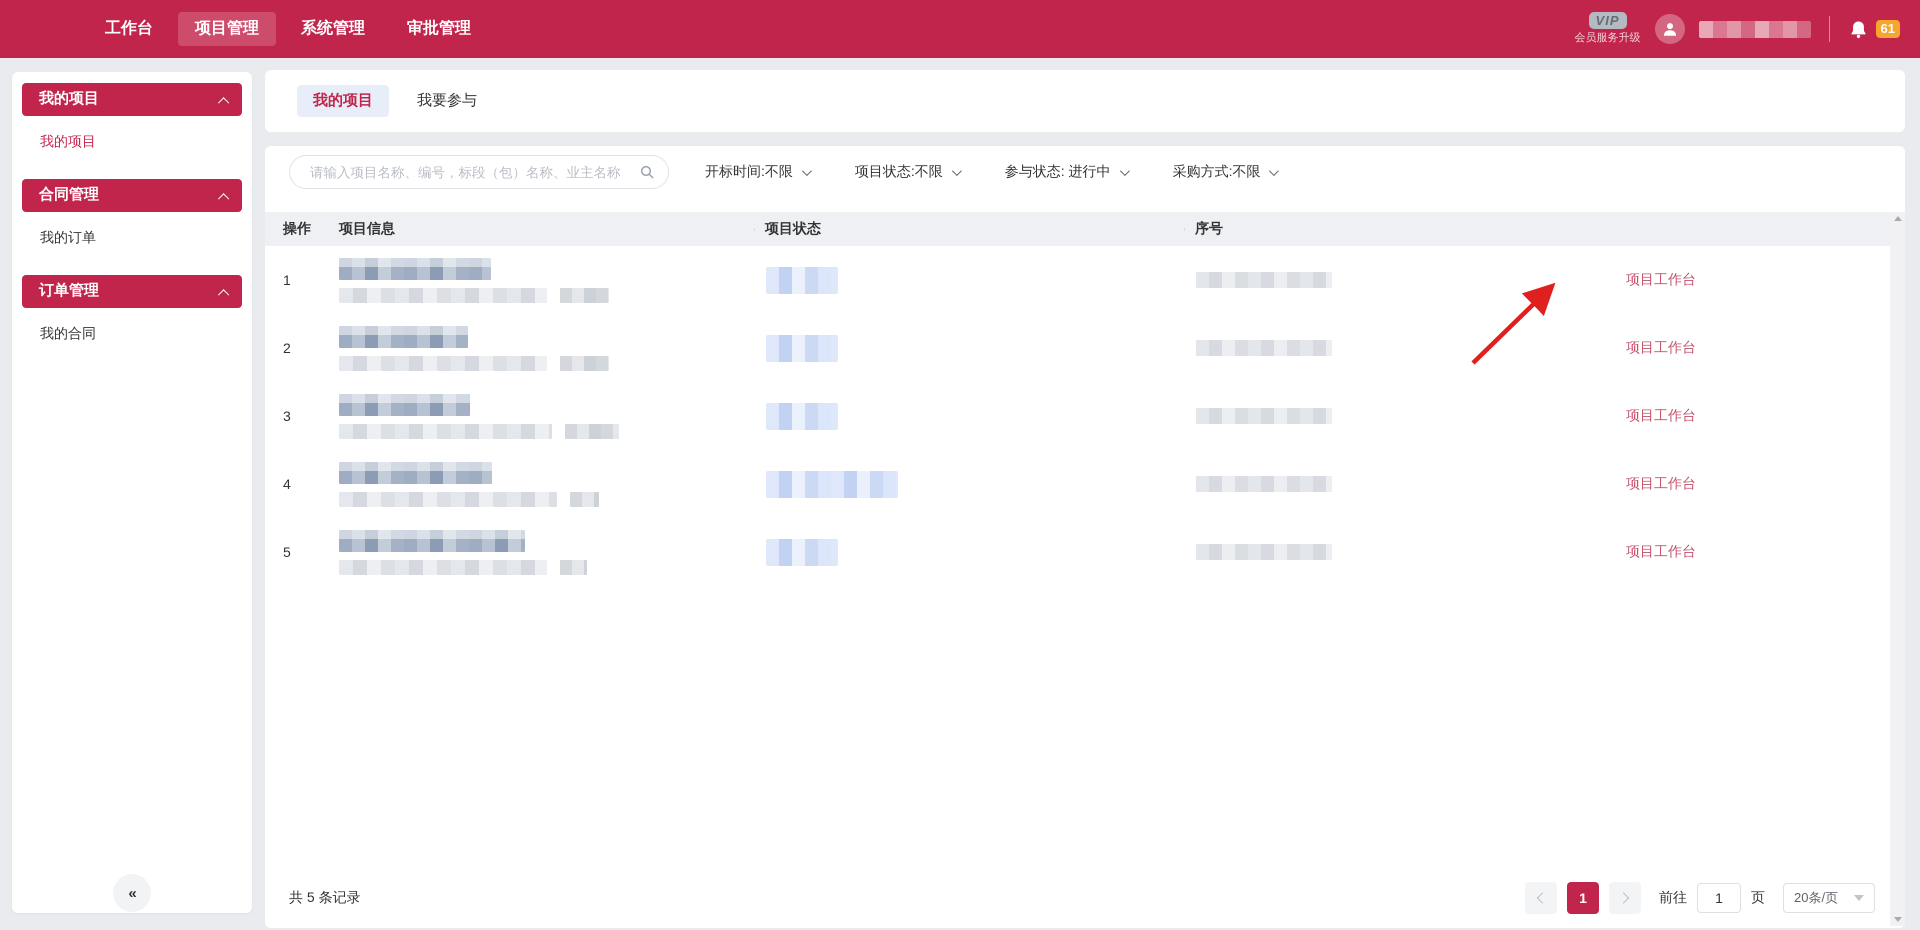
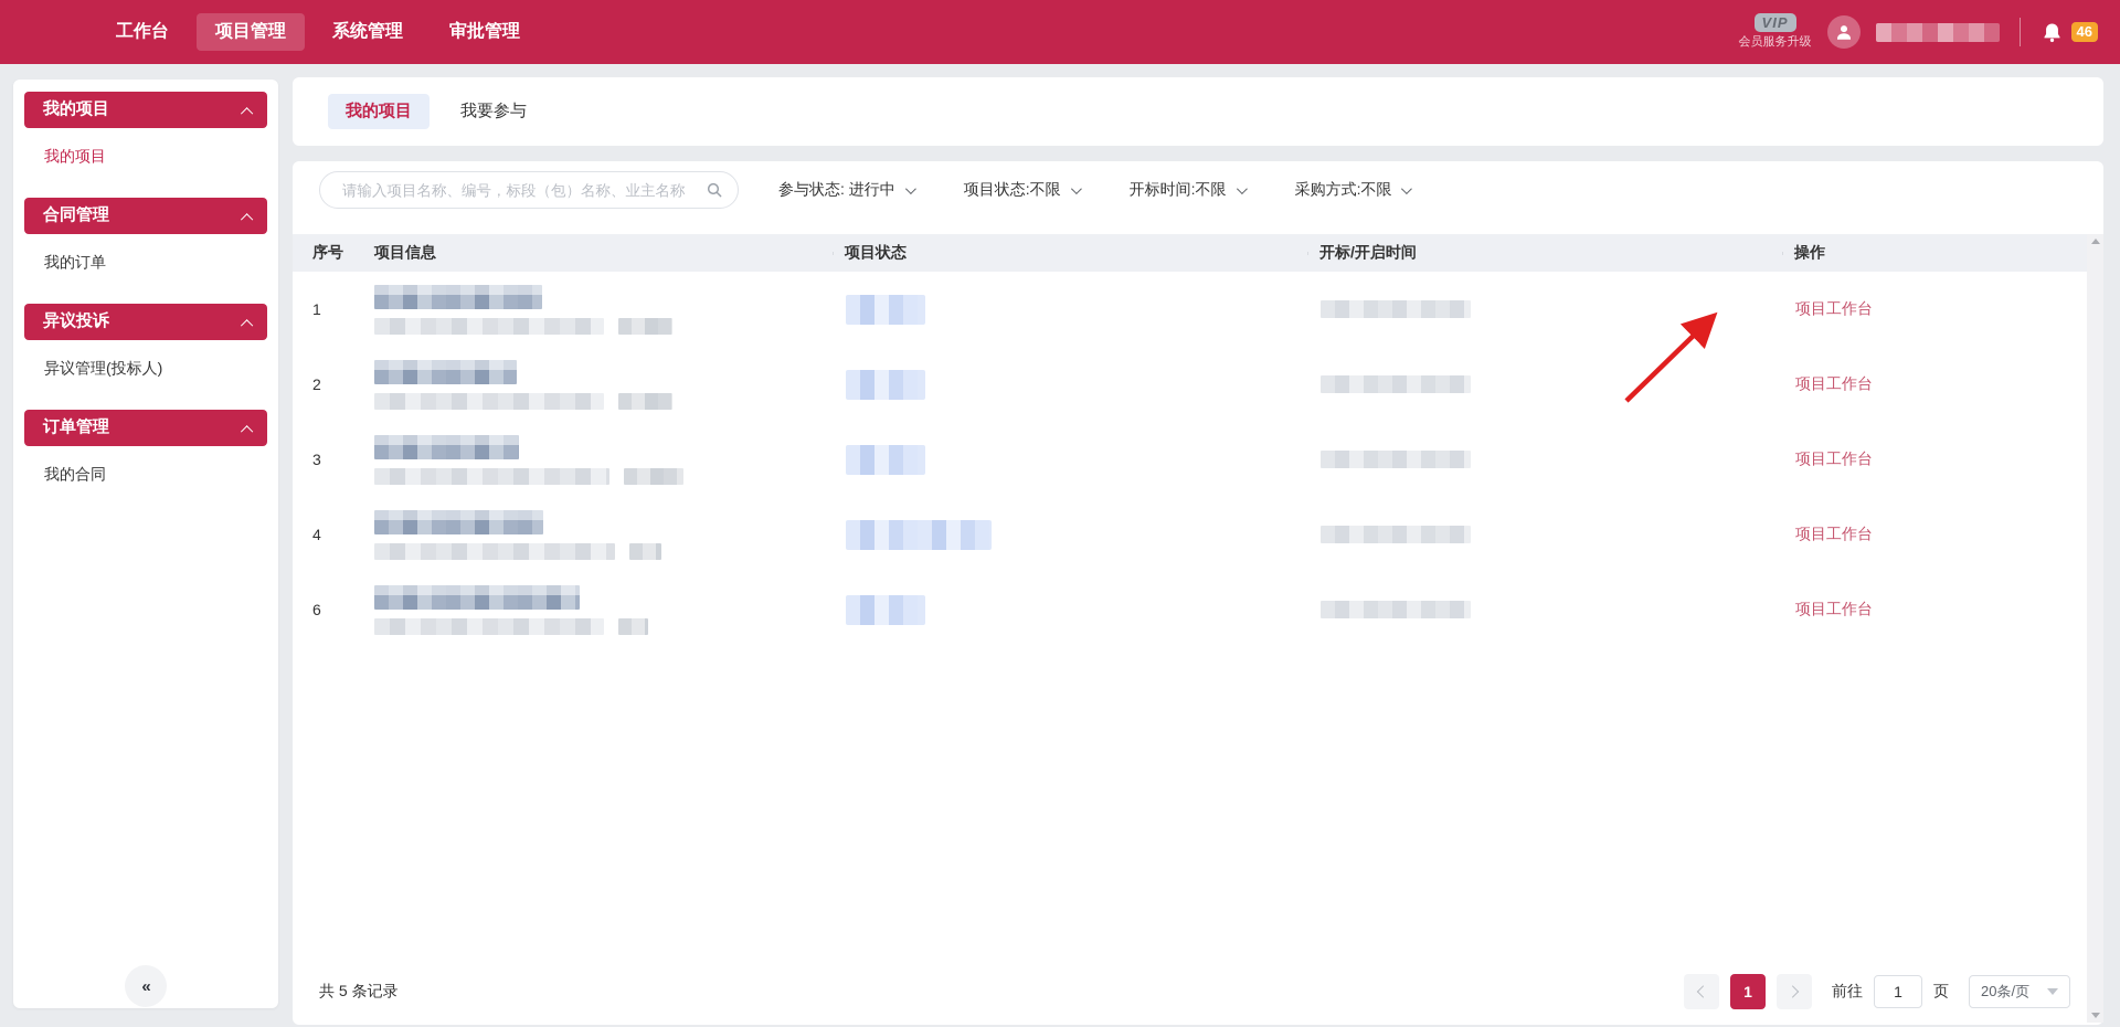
  工作台
  项目管理
  系统管理
  审批管理
  VIP
  会员服务升级
- 61
+ 46
  我的项目
  我的项目
  合同管理
  我的订单
+ 异议投诉
+ 异议管理(投标人)
  订单管理
  我的合同
  «
  我的项目
  我要参与
  请输入项目名称、编号，标段（包）名称、业主名称
- 开标时间:不限
+ 参与状态: 进行中
  项目状态:不限
- 参与状态: 进行中
+ 开标时间:不限
  采购方式:不限
- 操作
+ 序号
  项目信息
  项目状态
+ 开标/开启时间
- 序号
+ 操作
  1
  项目工作台
  2
  项目工作台
  3
  项目工作台
  4
  项目工作台
- 5
+ 6
  项目工作台
  共 5 条记录
  1
  前往
  1
  页
  20条/页
